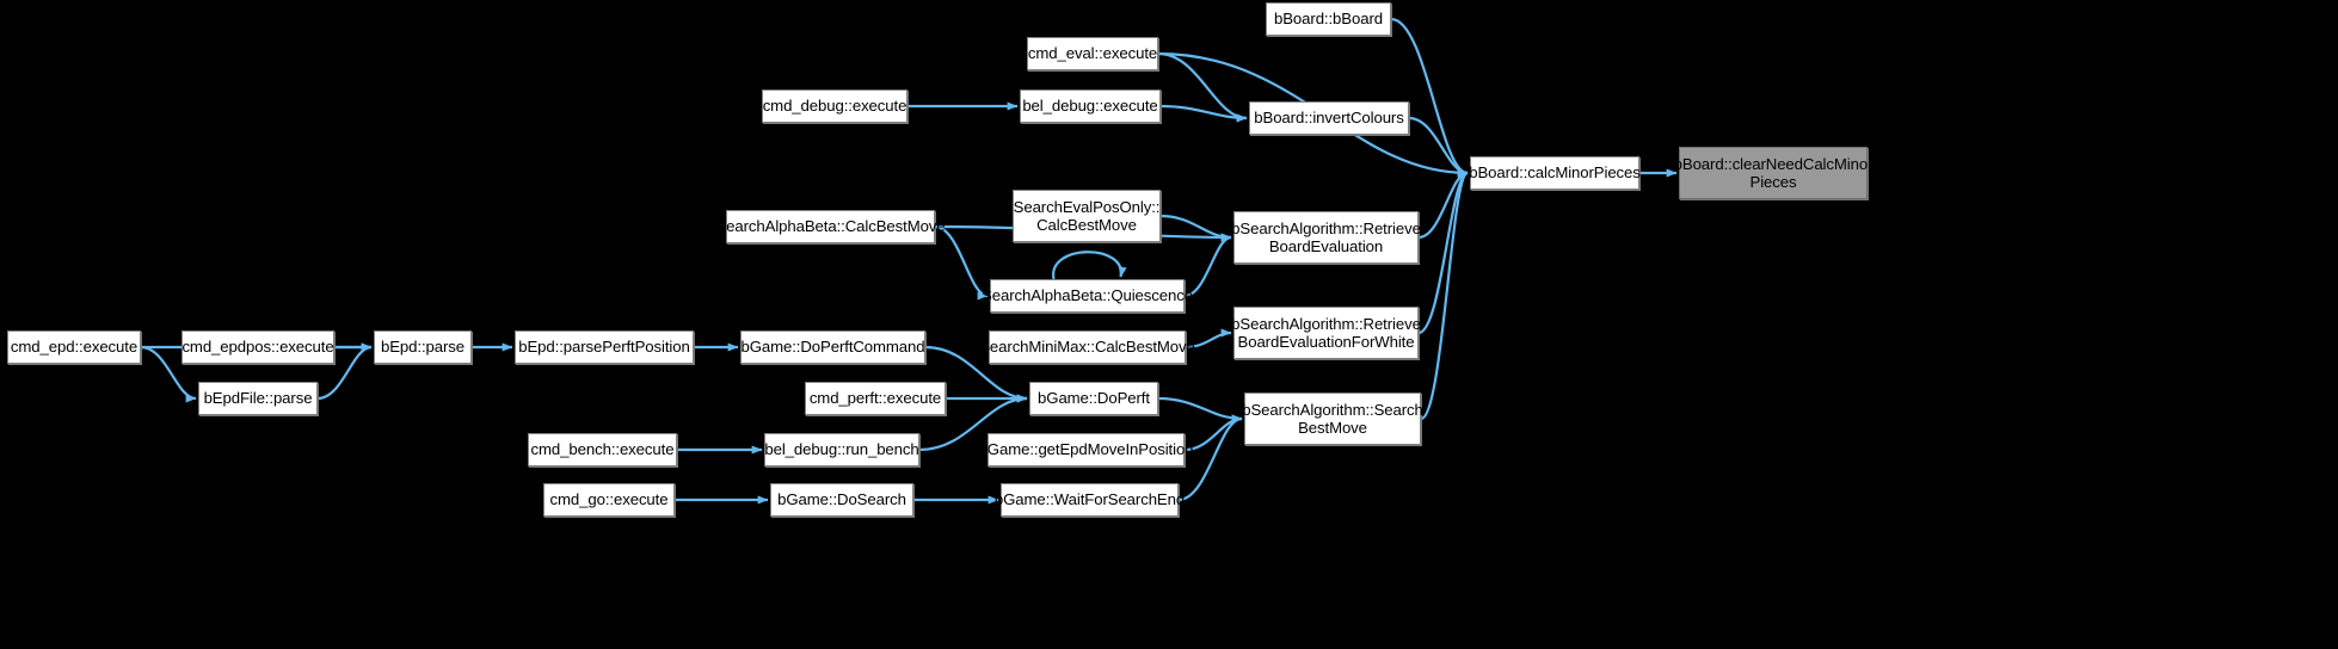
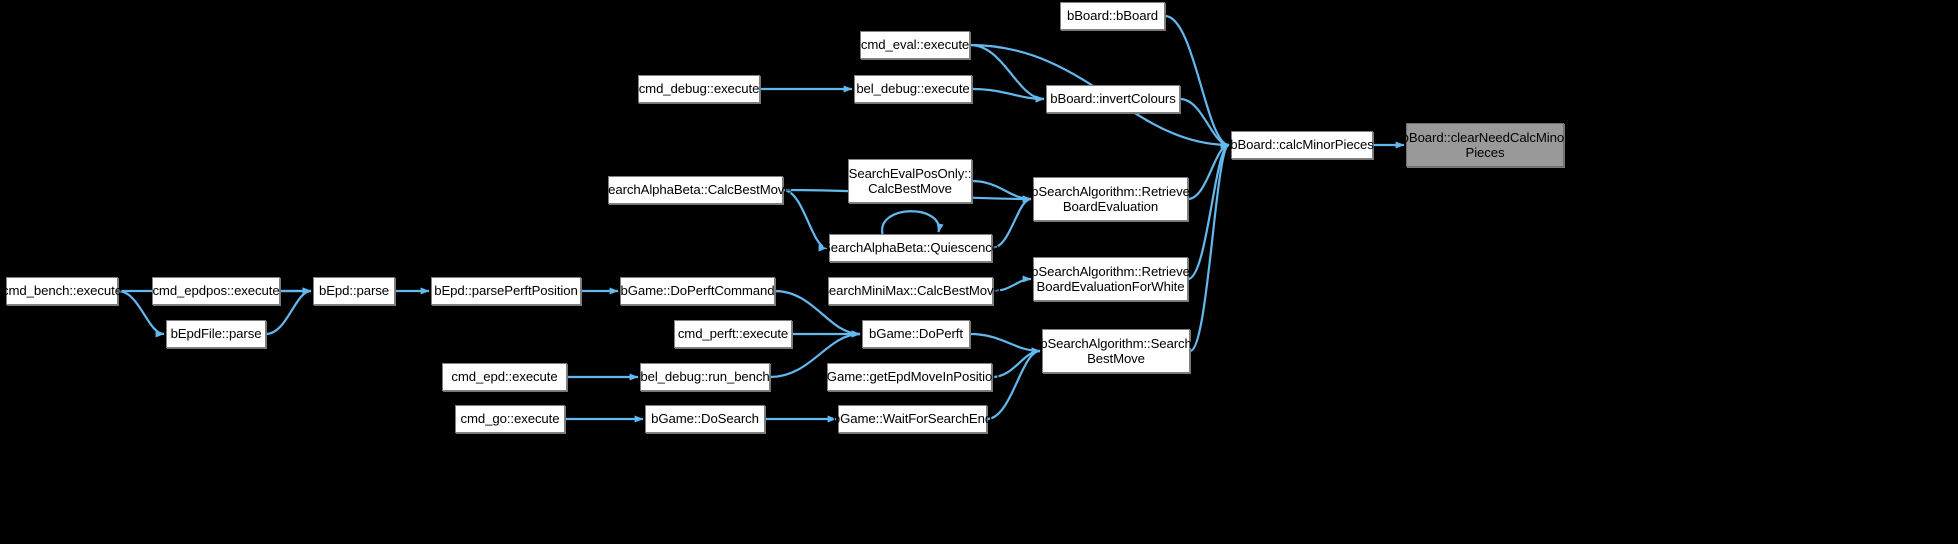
- cmd_epd::execute
+ cmd_bench::execute
  cmd_epdpos::execute
  bEpdFile::parse
  bEpd::parse
  bEpd::parsePerftPosition
  bGame::DoPerftCommand
  cmd_perft::execute
- cmd_bench::execute
+ cmd_epd::execute
  bel_debug::run_bench
  cmd_go::execute
  bGame::DoSearch
  bGame::WaitForSearchEnd
  bGame::getEpdMoveInPosition
  bGame::DoPerft
  SearchMiniMax::CalcBestMove
  SearchAlphaBeta::Quiescence
  SearchAlphaBeta::CalcBestMove
  SearchEvalPosOnly::
  CalcBestMove
  cmd_debug::execute
  bel_debug::execute
  cmd_eval::execute
  bBoard::bBoard
  bBoard::invertColours
  bSearchAlgorithm::Retrieve
  BoardEvaluation
  bSearchAlgorithm::Retrieve
  BoardEvaluationForWhite
  bSearchAlgorithm::Search
  BestMove
  bBoard::calcMinorPieces
  bBoard::clearNeedCalcMinor
  Pieces
